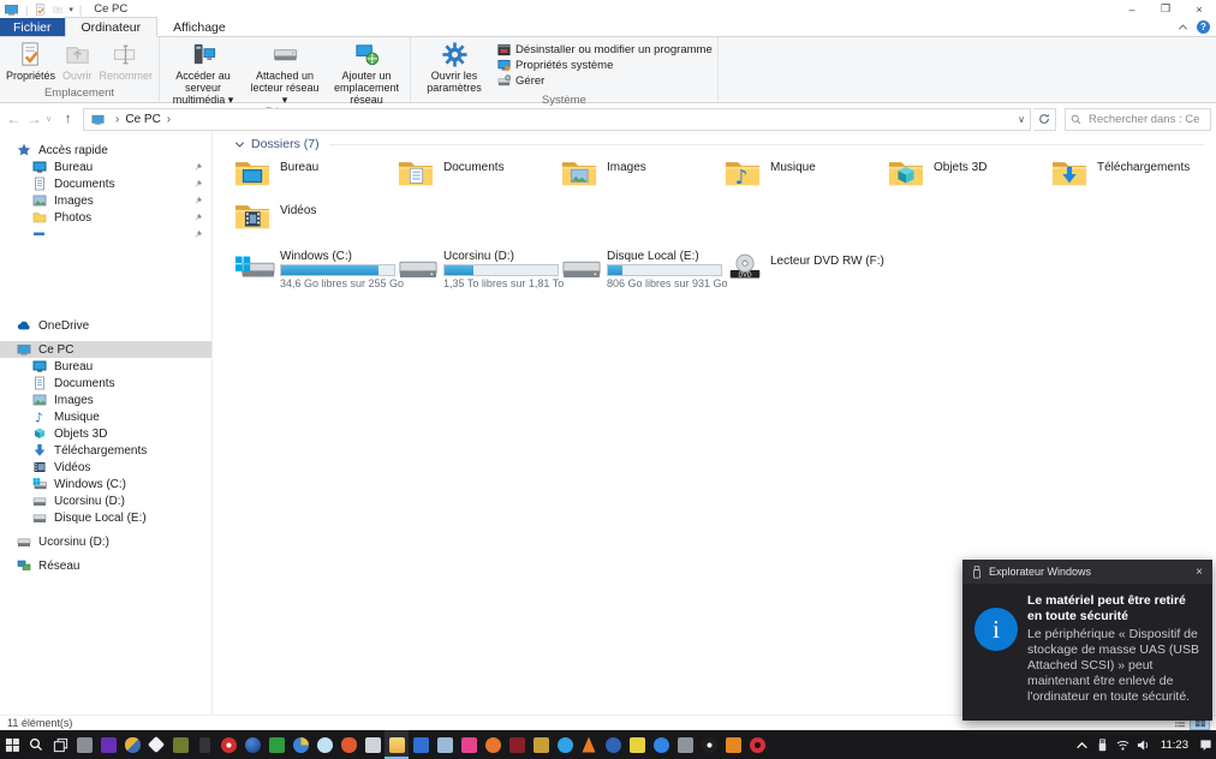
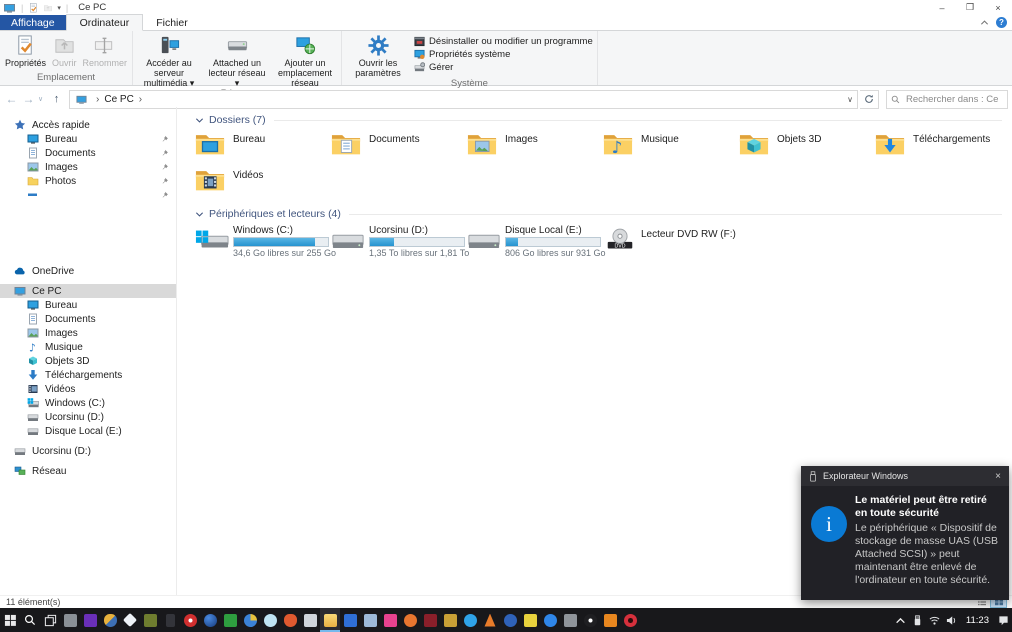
  |
  |
  Ce PC
  –
  ❒
  ×
- Fichier
+ Affichage
  Ordinateur
- Affichage
+ Fichier
  ?
  Propriétés
  Ouvrir
  Renommer
  Emplacement
  Accéder au serveur multimédia ▾
  Attached un lecteur réseau ▾
  Ajouter un emplacement réseau
  Ouvrir les paramètres
  Désinstaller ou modifier un programme
  Propriétés système
  Gérer
  Système
  ←
  →
  ↑
  ›
  Ce PC
  ›
  ∨
  Rechercher dans : Ce
  Accès rapide
  Bureau
  Documents
  Images
  Photos
  OneDrive
  Ce PC
  Bureau
  Documents
  Images
  Musique
  Objets 3D
  Téléchargements
  Vidéos
  Windows (C:)
  Ucorsinu (D:)
  Disque Local (E:)
  Ucorsinu (D:)
  Réseau
  Dossiers (7)
  Bureau
  Documents
  Images
  Musique
  Objets 3D
  Téléchargements
  Vidéos
+ Périphériques et lecteurs (4)
  Windows (C:)
  34,6 Go libres sur 255 G
  Ucorsinu (D:)
  1,35 To libres sur 1,81 T
  Disque Local (E:)
  806 Go libres sur 931 G
  Lecteur DVD RW (F:)
  11 élément(s)
  Explorateur Windows
  ×
  i
  Le matériel peut être retiré en toute sécurité
  Le périphérique « Dispositif de stockage de masse UAS (USB Attached SCSI) » peut maintenant être enlevé de l'ordinateur en toute sécurité.
  11:23
